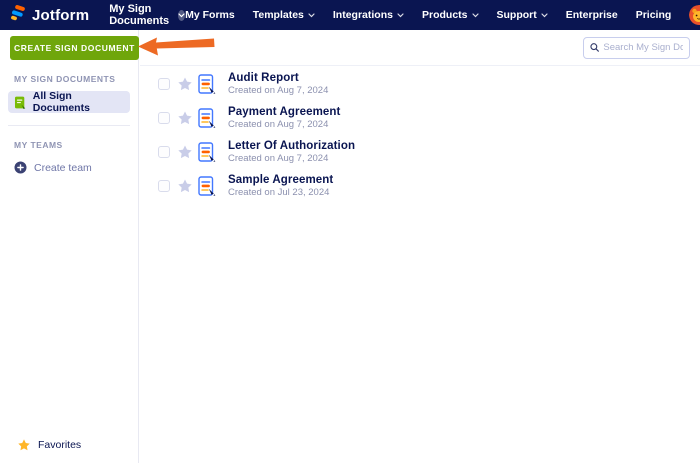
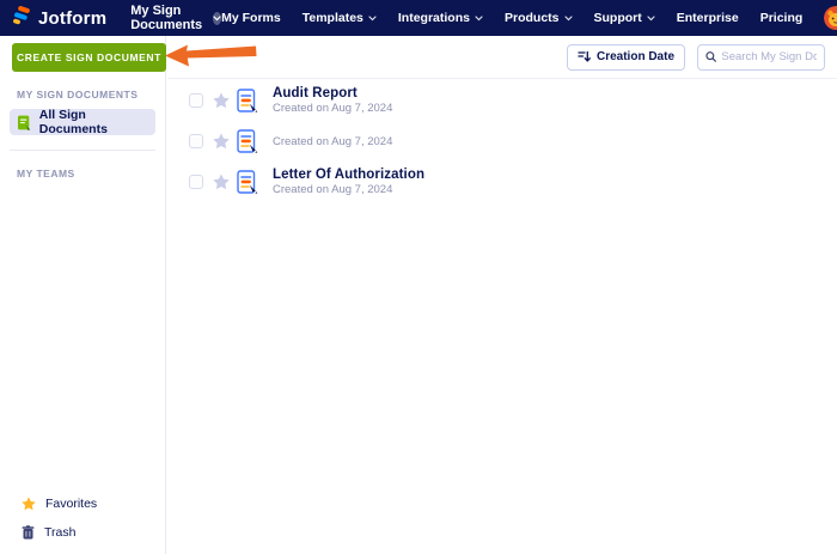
  Jotform
  My Sign Documents
  My Forms
  Templates
  Integrations
  Products
  Support
  Enterprise
  Pricing
  CREATE SIGN DOCUMENT
  MY SIGN DOCUMENTS
  All Sign Documents
  MY TEAMS
- Create team
  Favorites
+ Trash
+ Creation Date
  Audit Report
  Created on Aug 7, 2024
- Payment Agreement
  Created on Aug 7, 2024
  Letter Of Authorization
  Created on Aug 7, 2024
- Sample Agreement
- Created on Jul 23, 2024
